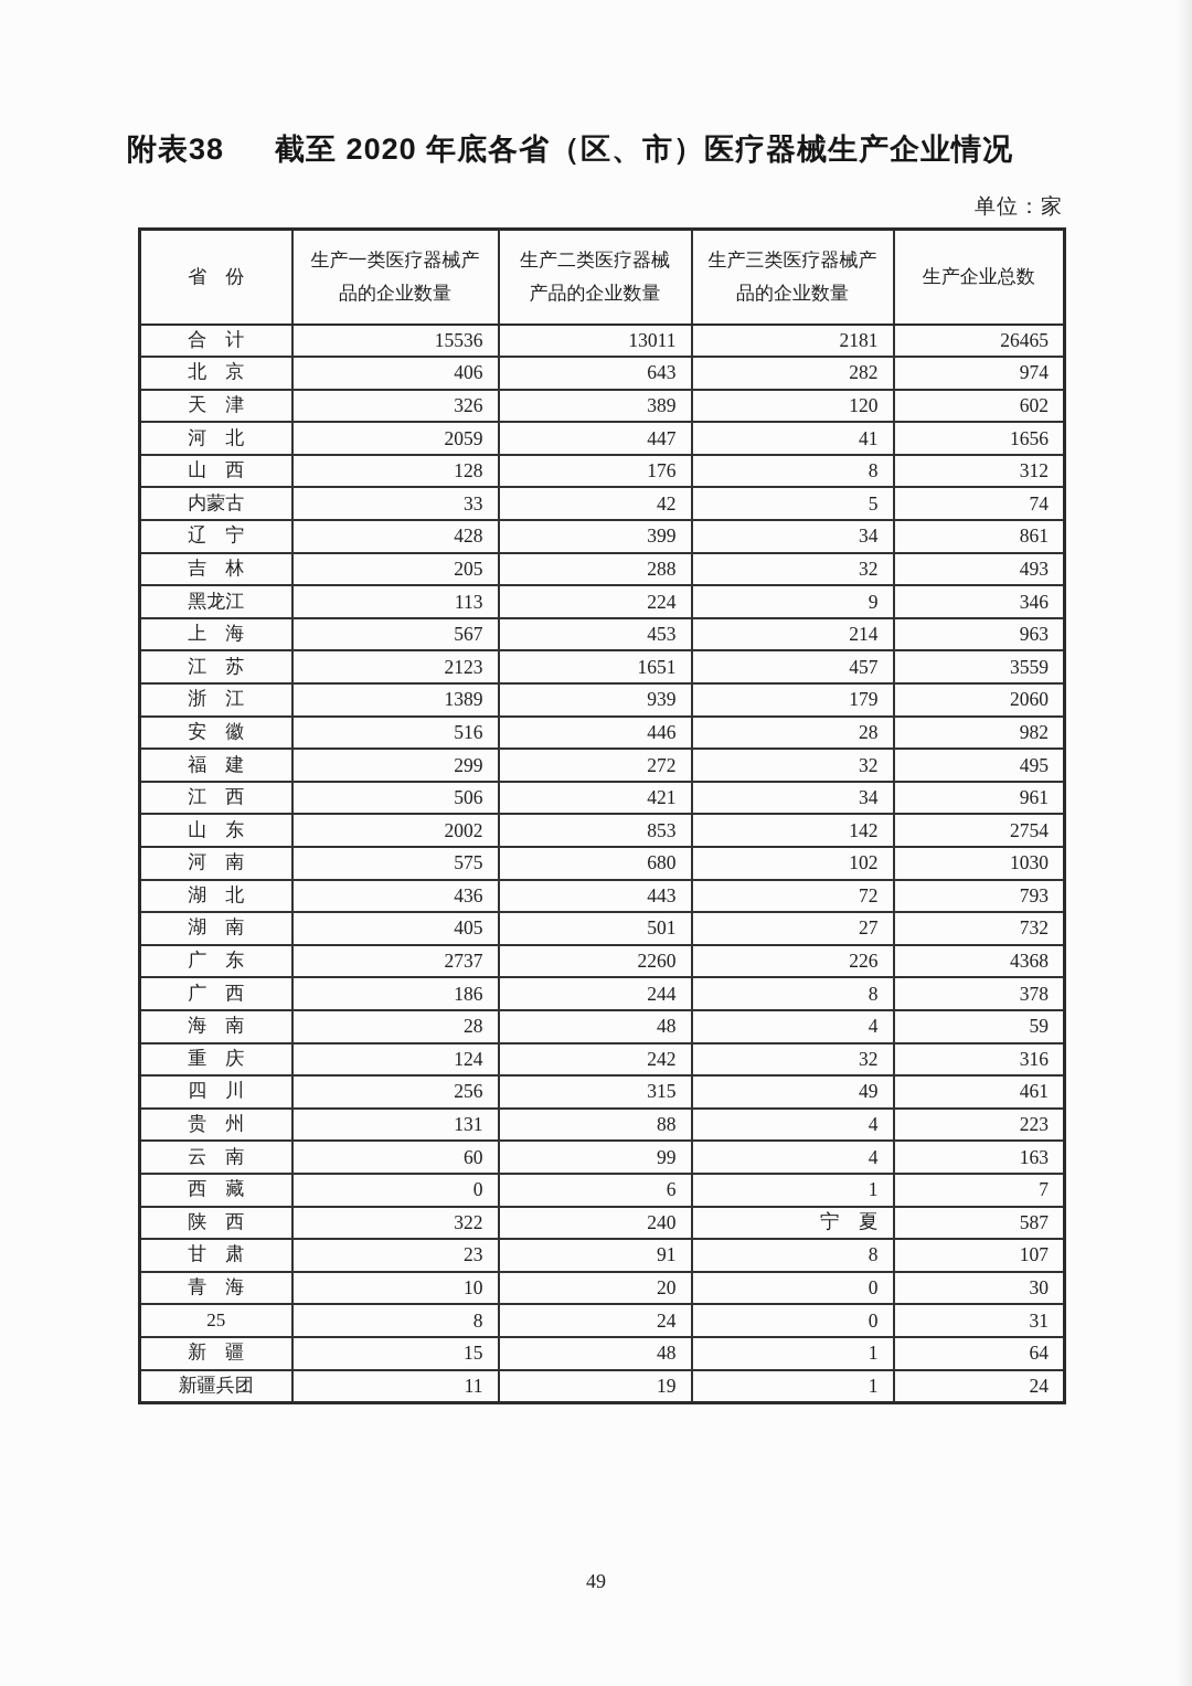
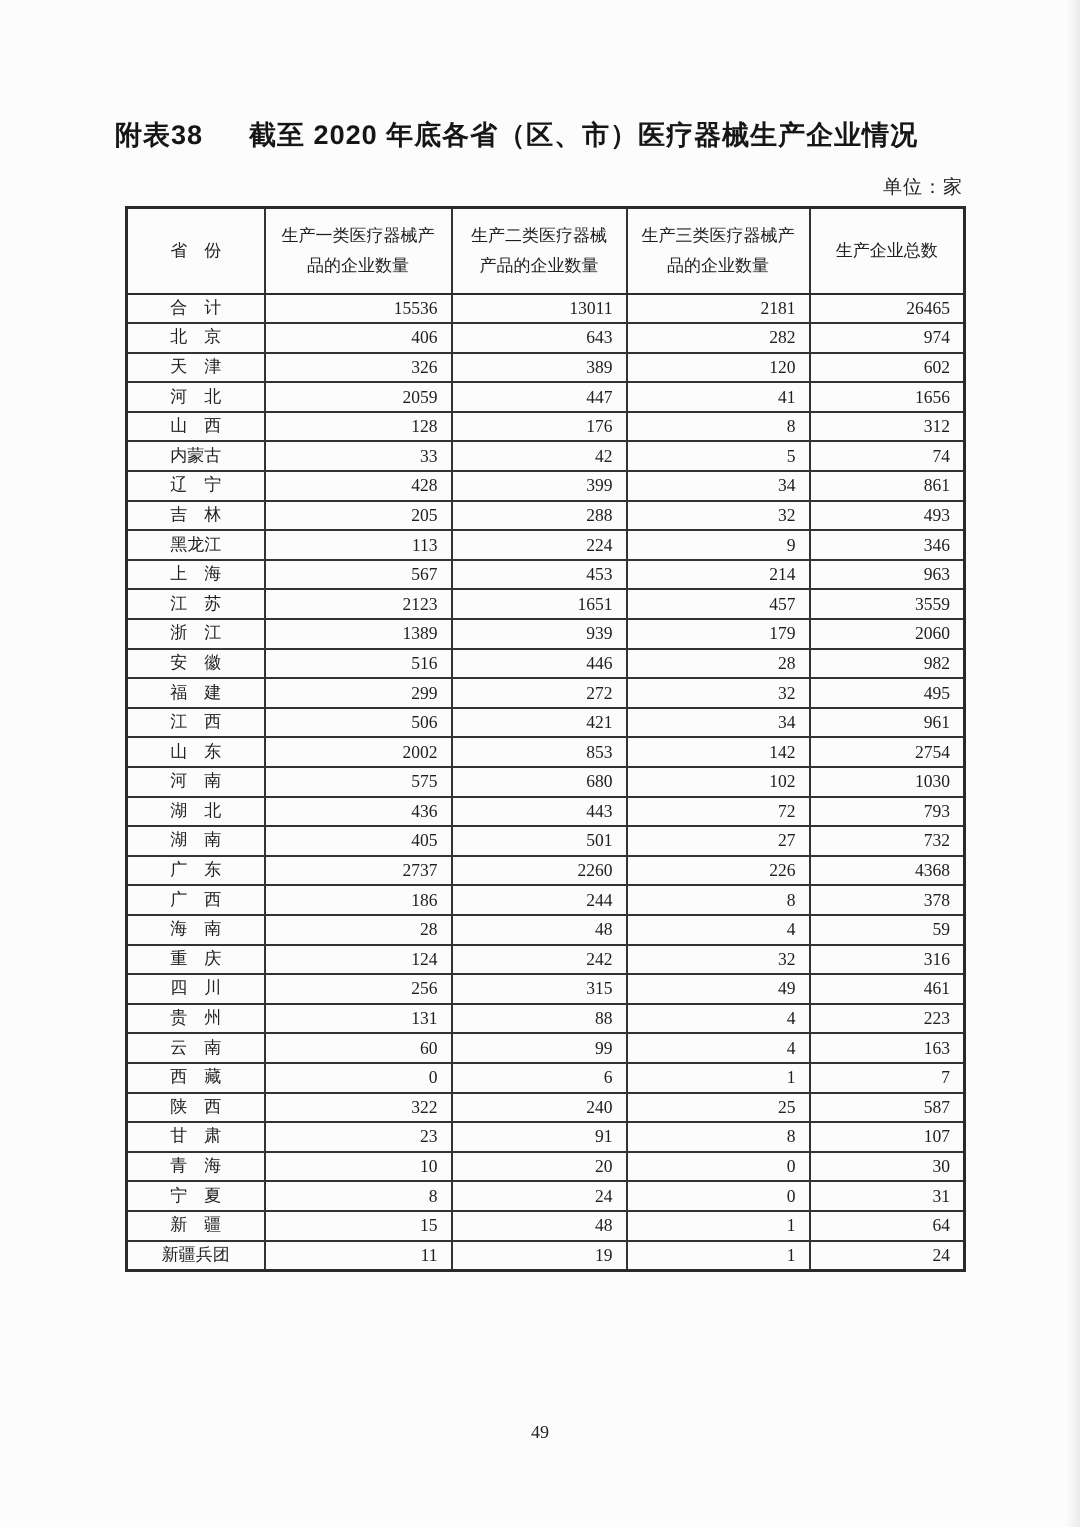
  附表38
  截至 2020 年底各省（区、市）医疗器械生产企业情况
  单位：家
  省 份	生产一类医疗器械产品的企业数量	生产二类医疗器械产品的企业数量	生产三类医疗器械产品的企业数量	生产企业总数
  合 计	15536	13011	2181	26465
  北 京	406	643	282	974
  天 津	326	389	120	602
  河 北	2059	447	41	1656
  山 西	128	176	8	312
  内蒙古	33	42	5	74
  辽 宁	428	399	34	861
  吉 林	205	288	32	493
  黑龙江	113	224	9	346
  上 海	567	453	214	963
  江 苏	2123	1651	457	3559
  浙 江	1389	939	179	2060
  安 徽	516	446	28	982
  福 建	299	272	32	495
  江 西	506	421	34	961
  山 东	2002	853	142	2754
  河 南	575	680	102	1030
  湖 北	436	443	72	793
  湖 南	405	501	27	732
  广 东	2737	2260	226	4368
  广 西	186	244	8	378
  海 南	28	48	4	59
  重 庆	124	242	32	316
  四 川	256	315	49	461
  贵 州	131	88	4	223
  云 南	60	99	4	163
  西 藏	0	6	1	7
- 陕 西	322	240	宁 夏	587
+ 陕 西	322	240	25	587
  甘 肃	23	91	8	107
  青 海	10	20	0	30
- 25	8	24	0	31
+ 宁 夏	8	24	0	31
  新 疆	15	48	1	64
  新疆兵团	11	19	1	24
  49
